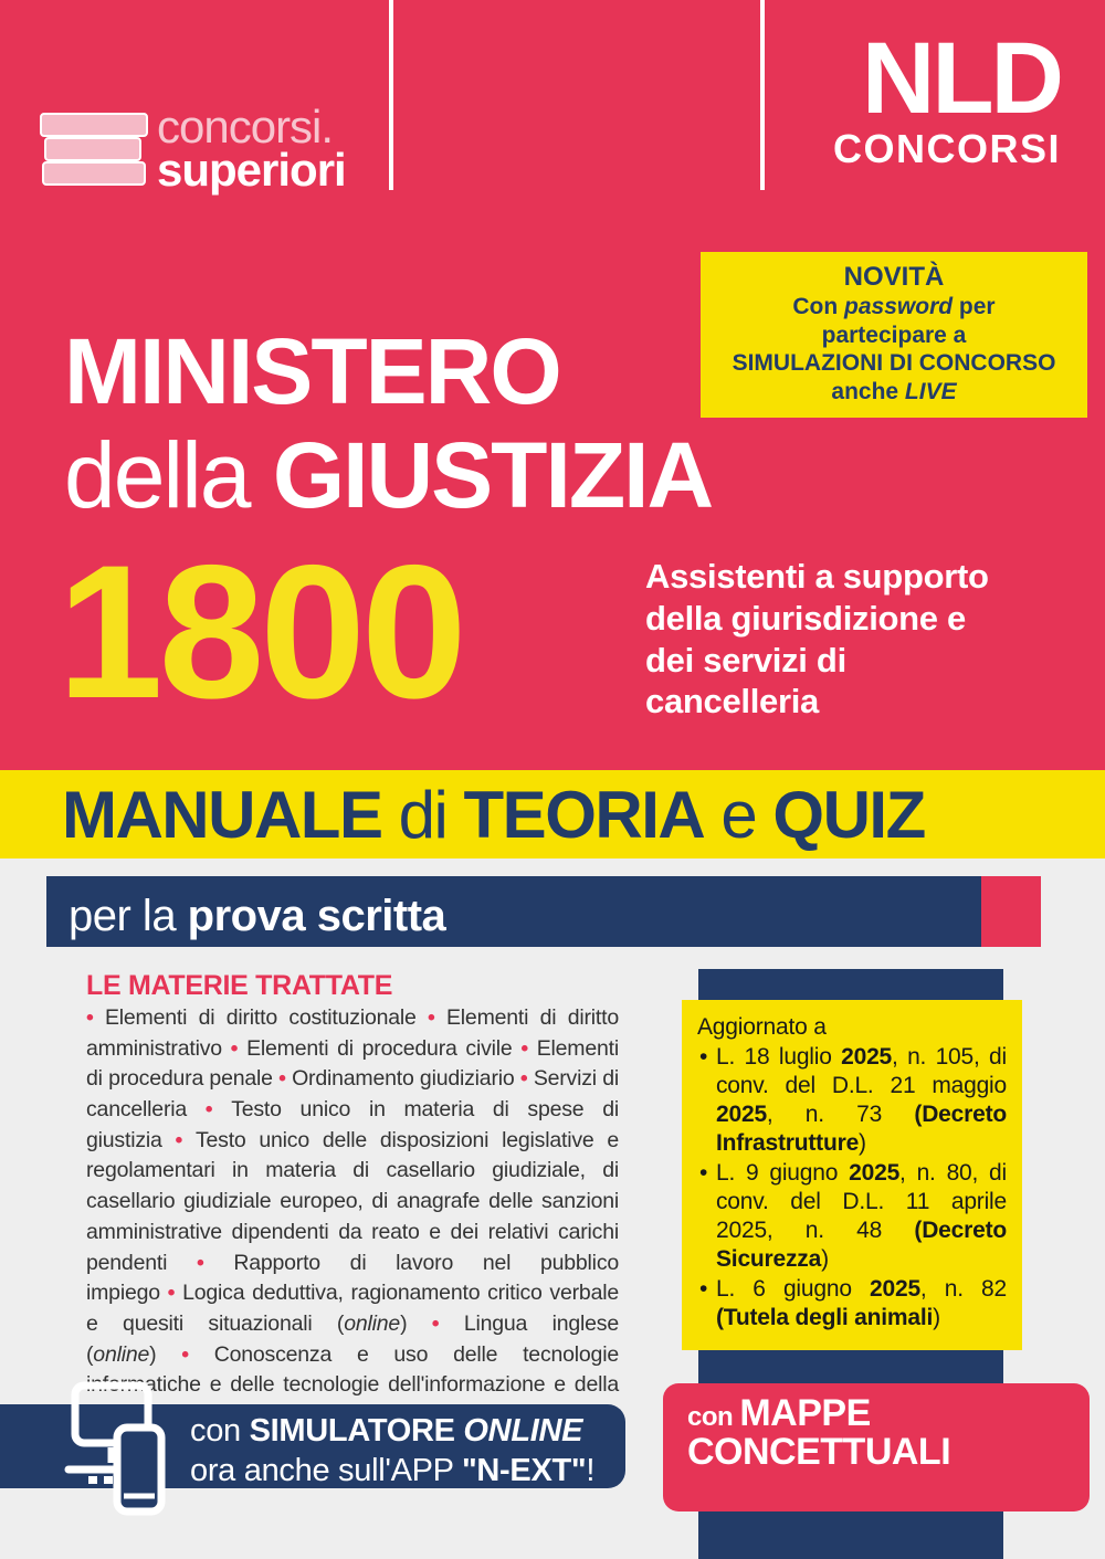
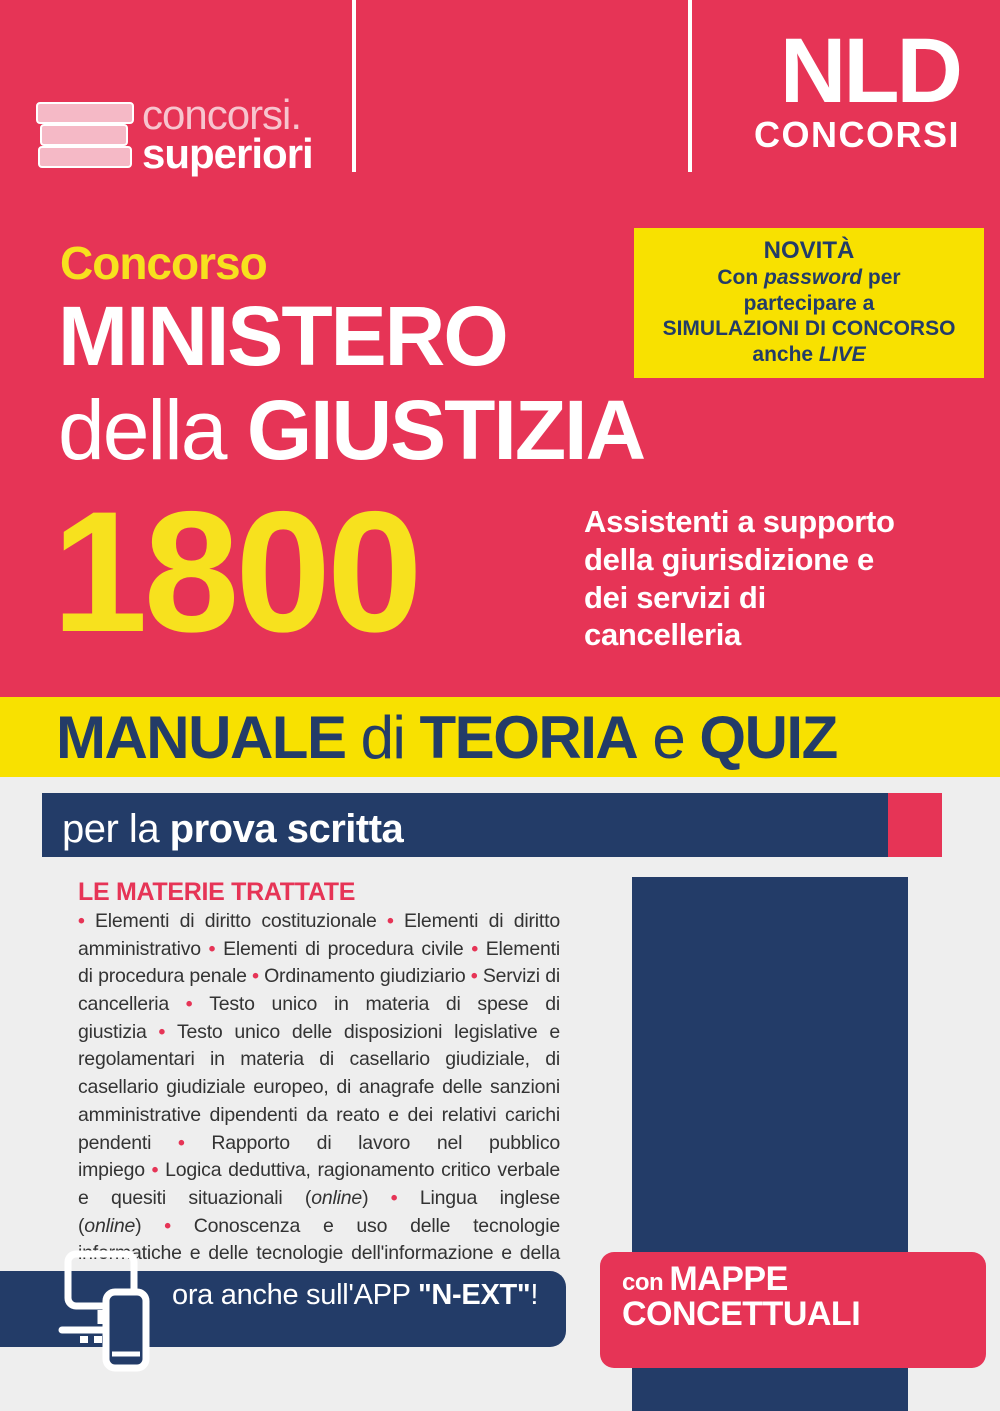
  concorsi.
  superiori
  NLD
  CONCORSI
+ Concorso
  MINISTERO
  della GIUSTIZIA
  NOVITÀ
  Con password per
  partecipare a
  SIMULAZIONI DI CONCORSO
  anche LIVE
  1800
  Assistenti a supporto
  della giurisdizione e
  dei servizi di
  cancelleria
  MANUALE di TEORIA e QUIZ
  per la prova scritta
  LE MATERIE TRATTATE
  • Elementi di diritto costituzionale • Elementi di diritto amministrativo • Elementi di procedura civile • Elementi di procedura penale • Ordinamento giudiziario • Servizi di cancelleria • Testo unico in materia di spese di giustizia • Testo unico delle disposizioni legislative e regolamentari in materia di casellario giudiziale, di casellario giudiziale europeo, di anagrafe delle sanzioni amministrative dipendenti da reato e dei relativi carichi pendenti • Rapporto di lavoro nel pubblico impiego • Logica deduttiva, ragionamento critico verbale e quesiti situazionali (online) • Lingua inglese (online) • Conoscenza e uso delle tecnologie atiche e delle tecnologie dell'informazione e della
- Aggiornato a
- L. 18 luglio 2025, n. 105, di conv. del D.L. 21 maggio 2025, n. 73 (Decreto Infrastrutture)
- L. 9 giugno 2025, n. 80, di conv. del D.L. 11 aprile 2025, n. 48 (Decreto Sicurezza)
- L. 6 giugno 2025, n. 82 (Tutela degli animali)
- con SIMULATORE ONLINE
  ora anche sull'APP "N-EXT"!
  con MAPPE
  CONCETTUALI
